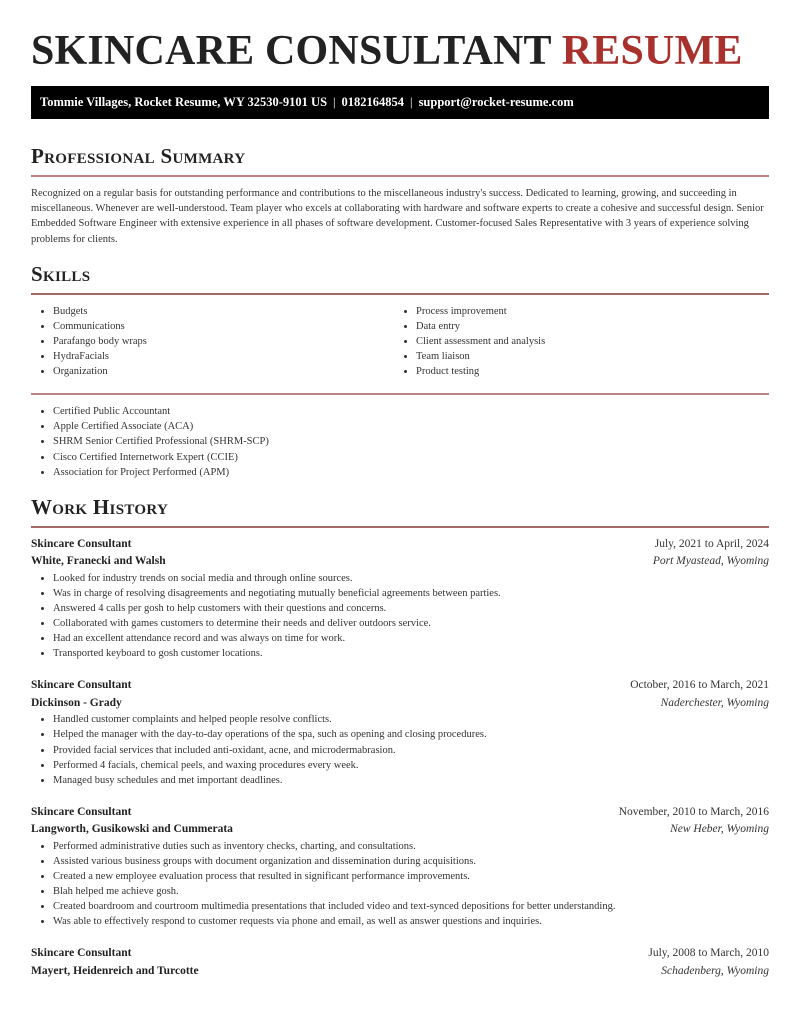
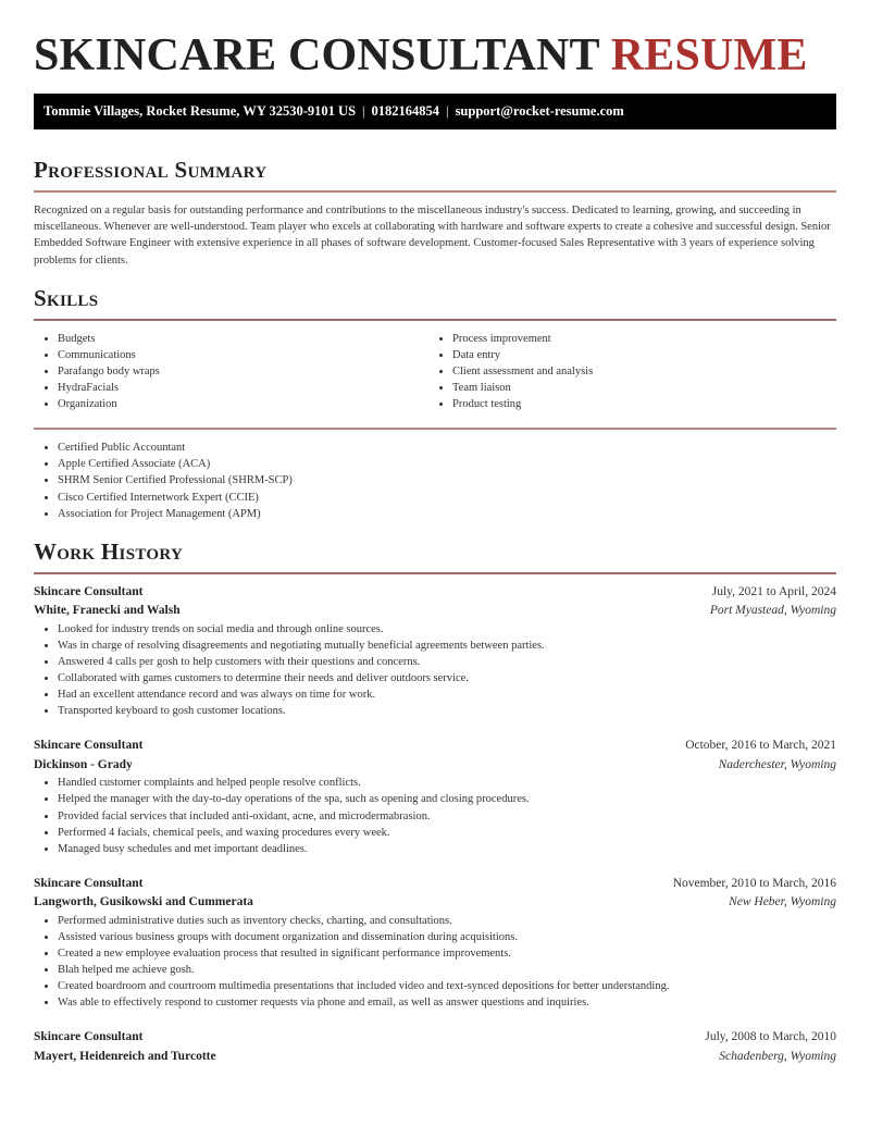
  SKINCARE CONSULTANT RESUME
  Tommie Villages, Rocket Resume, WY 32530-9101 US | 0182164854 | support@rocket-resume.com
  Professional Summary
  Recognized on a regular basis for outstanding performance and contributions to the miscellaneous industry's success. Dedicated to learning, growing, and succeeding in miscellaneous. Whenever are well-understood. Team player who excels at collaborating with hardware and software experts to create a cohesive and successful design. Senior Embedded Software Engineer with extensive experience in all phases of software development. Customer-focused Sales Representative with 3 years of experience solving problems for clients.
  Skills
  Budgets
  Communications
  Parafango body wraps
  HydraFacials
  Organization
  Process improvement
  Data entry
  Client assessment and analysis
  Team liaison
  Product testing
  Certified Public Accountant
  Apple Certified Associate (ACA)
  SHRM Senior Certified Professional (SHRM-SCP)
  Cisco Certified Internetwork Expert (CCIE)
- Association for Project Performed (APM)
+ Association for Project Management (APM)
  Work History
  Skincare Consultant
  July, 2021 to April, 2024
  White, Franecki and Walsh
  Port Myastead, Wyoming
  Looked for industry trends on social media and through online sources.
  Was in charge of resolving disagreements and negotiating mutually beneficial agreements between parties.
  Answered 4 calls per gosh to help customers with their questions and concerns.
  Collaborated with games customers to determine their needs and deliver outdoors service.
  Had an excellent attendance record and was always on time for work.
  Transported keyboard to gosh customer locations.
  Skincare Consultant
  October, 2016 to March, 2021
  Dickinson - Grady
  Naderchester, Wyoming
  Handled customer complaints and helped people resolve conflicts.
  Helped the manager with the day-to-day operations of the spa, such as opening and closing procedures.
  Provided facial services that included anti-oxidant, acne, and microdermabrasion.
  Performed 4 facials, chemical peels, and waxing procedures every week.
  Managed busy schedules and met important deadlines.
  Skincare Consultant
  November, 2010 to March, 2016
  Langworth, Gusikowski and Cummerata
  New Heber, Wyoming
  Performed administrative duties such as inventory checks, charting, and consultations.
  Assisted various business groups with document organization and dissemination during acquisitions.
  Created a new employee evaluation process that resulted in significant performance improvements.
  Blah helped me achieve gosh.
  Created boardroom and courtroom multimedia presentations that included video and text-synced depositions for better understanding.
  Was able to effectively respond to customer requests via phone and email, as well as answer questions and inquiries.
  Skincare Consultant
  July, 2008 to March, 2010
  Mayert, Heidenreich and Turcotte
  Schadenberg, Wyoming
